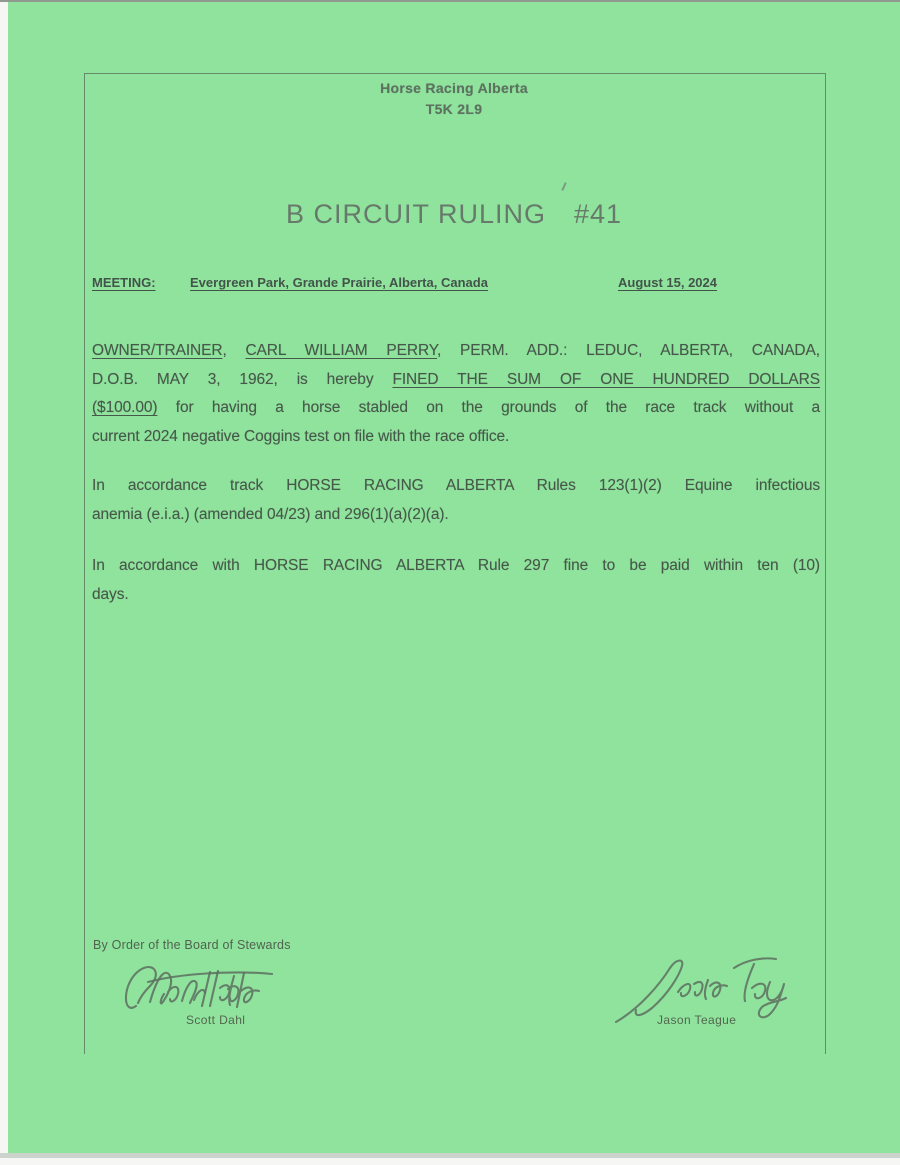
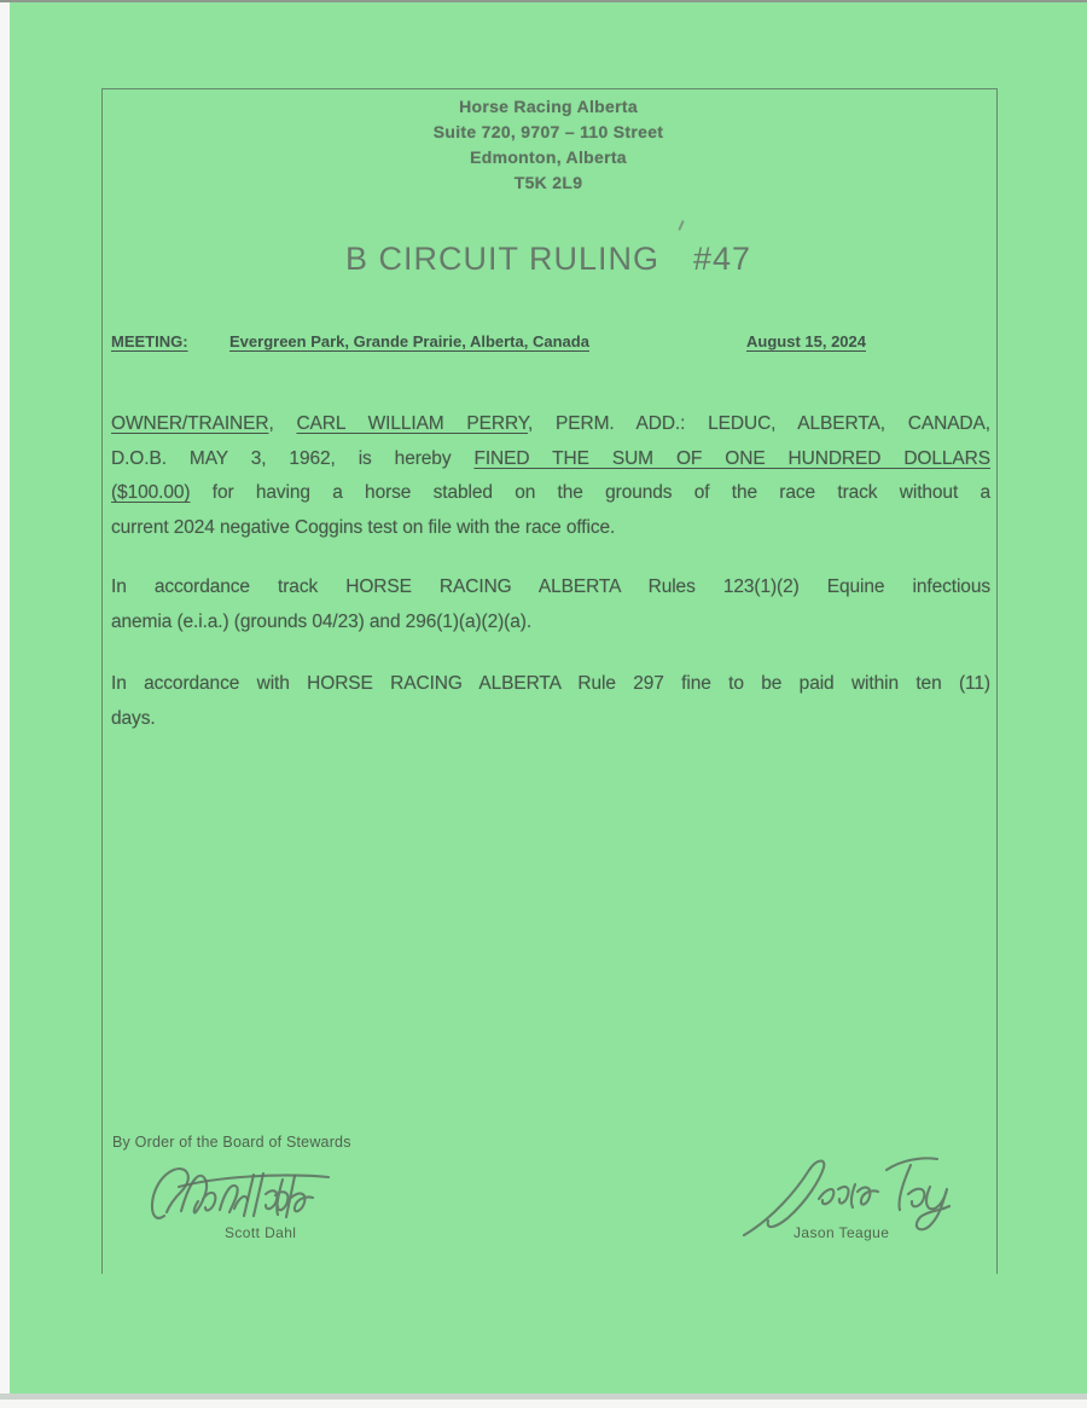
  Horse Racing Alberta
+ Suite 720, 9707 – 110 Street
+ Edmonton, Alberta
  T5K 2L9
- B CIRCUIT RULING #41
+ B CIRCUIT RULING #47
  MEETING:
  Evergreen Park, Grande Prairie, Alberta, Canada
  August 15, 2024
  OWNER/TRAINER, CARL WILLIAM PERRY, PERM. ADD.: LEDUC, ALBERTA, CANADA,
  D.O.B. MAY 3, 1962, is hereby FINED THE SUM OF ONE HUNDRED DOLLARS
  ($100.00) for having a horse stabled on the grounds of the race track without a
  current 2024 negative Coggins test on file with the race office.
  In accordance track HORSE RACING ALBERTA Rules 123(1)(2) Equine infectious
- anemia (e.i.a.) (amended 04/23) and 296(1)(a)(2)(a).
+ anemia (e.i.a.) (grounds 04/23) and 296(1)(a)(2)(a).
- In accordance with HORSE RACING ALBERTA Rule 297 fine to be paid within ten (10)
+ In accordance with HORSE RACING ALBERTA Rule 297 fine to be paid within ten (11)
  days.
  By Order of the Board of Stewards
  Scott Dahl
  Jason Teague
